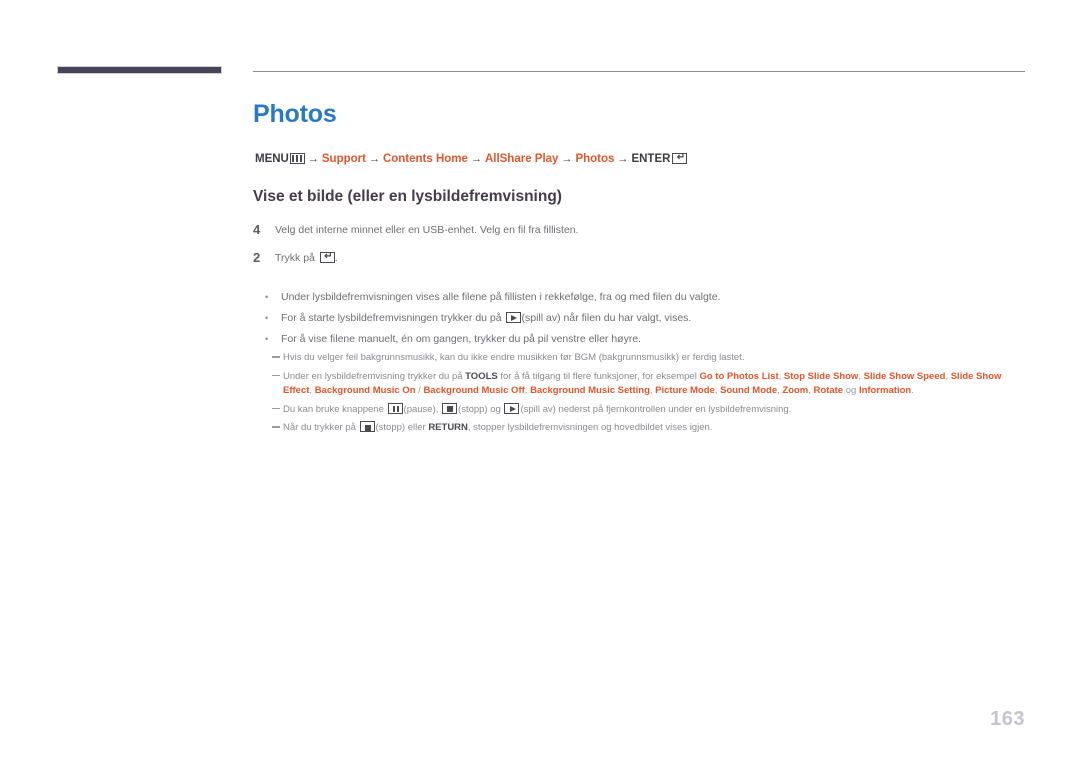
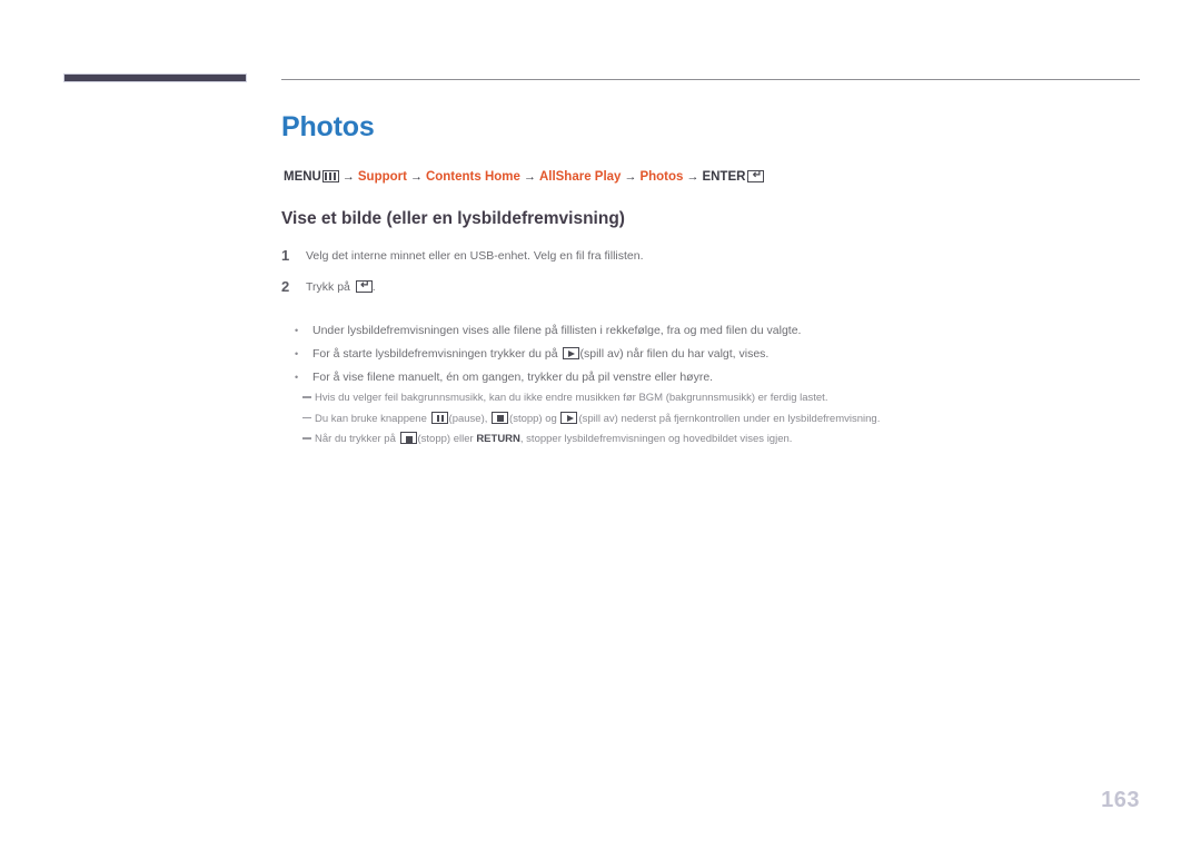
  Photos
  MENU → Support → Contents Home → AllShare Play → Photos → ENTER
  ↵
  Vise et bilde (eller en lysbildefremvisning)
- 4
+ 1
  Velg det interne minnet eller en USB-enhet. Velg en fil fra fillisten.
  2
  Trykk på
  ↵
  .
  •
  Under lysbildefremvisningen vises alle filene på fillisten i rekkefølge, fra og med filen du valgte.
  •
  For å starte lysbildefremvisningen trykker du på (spill av) når filen du har valgt, vises.
  •
  For å vise filene manuelt, én om gangen, trykker du på pil venstre eller høyre.
  Hvis du velger feil bakgrunnsmusikk, kan du ikke endre musikken før BGM (bakgrunnsmusikk) er ferdig lastet.
- Under en lysbildefremvisning trykker du på TOOLS for å få tilgang til flere funksjoner, for eksempel Go to Photos List, Stop Slide Show, Slide Show Speed, Slide Show Effect, Background Music On / Background Music Off, Background Music Setting, Picture Mode, Sound Mode, Zoom, Rotate og Information.
  Du kan bruke knappene (pause), (stopp) og (spill av) nederst på fjernkontrollen under en lysbildefremvisning.
  Når du trykker på (stopp) eller RETURN, stopper lysbildefremvisningen og hovedbildet vises igjen.
  163
